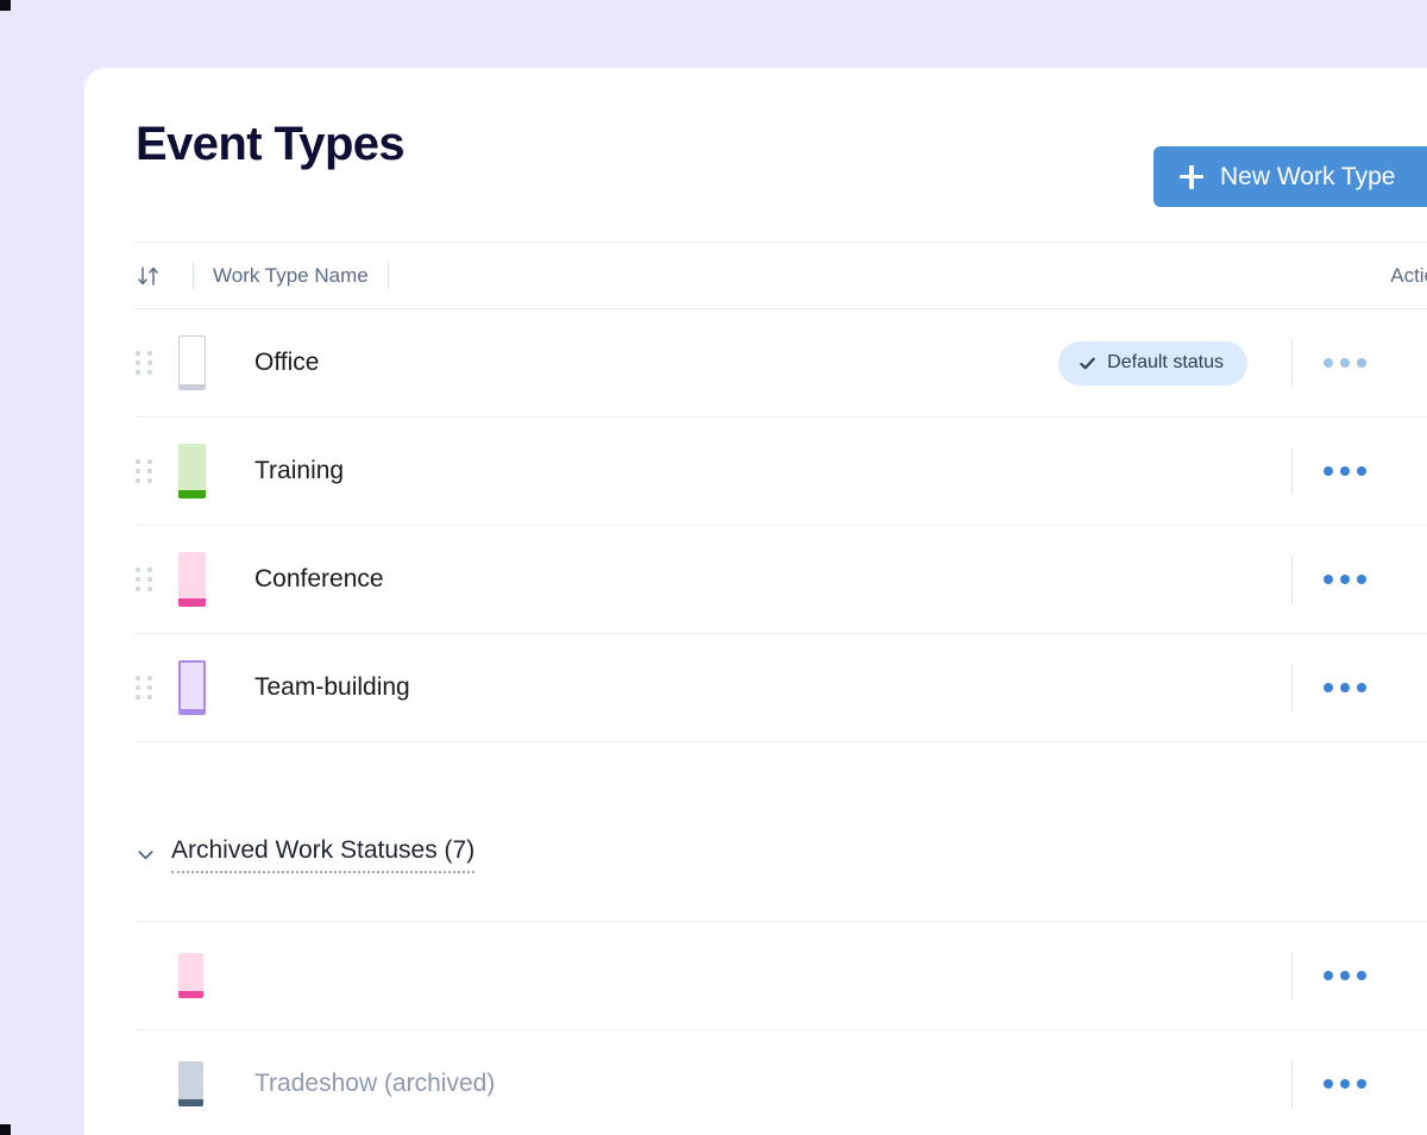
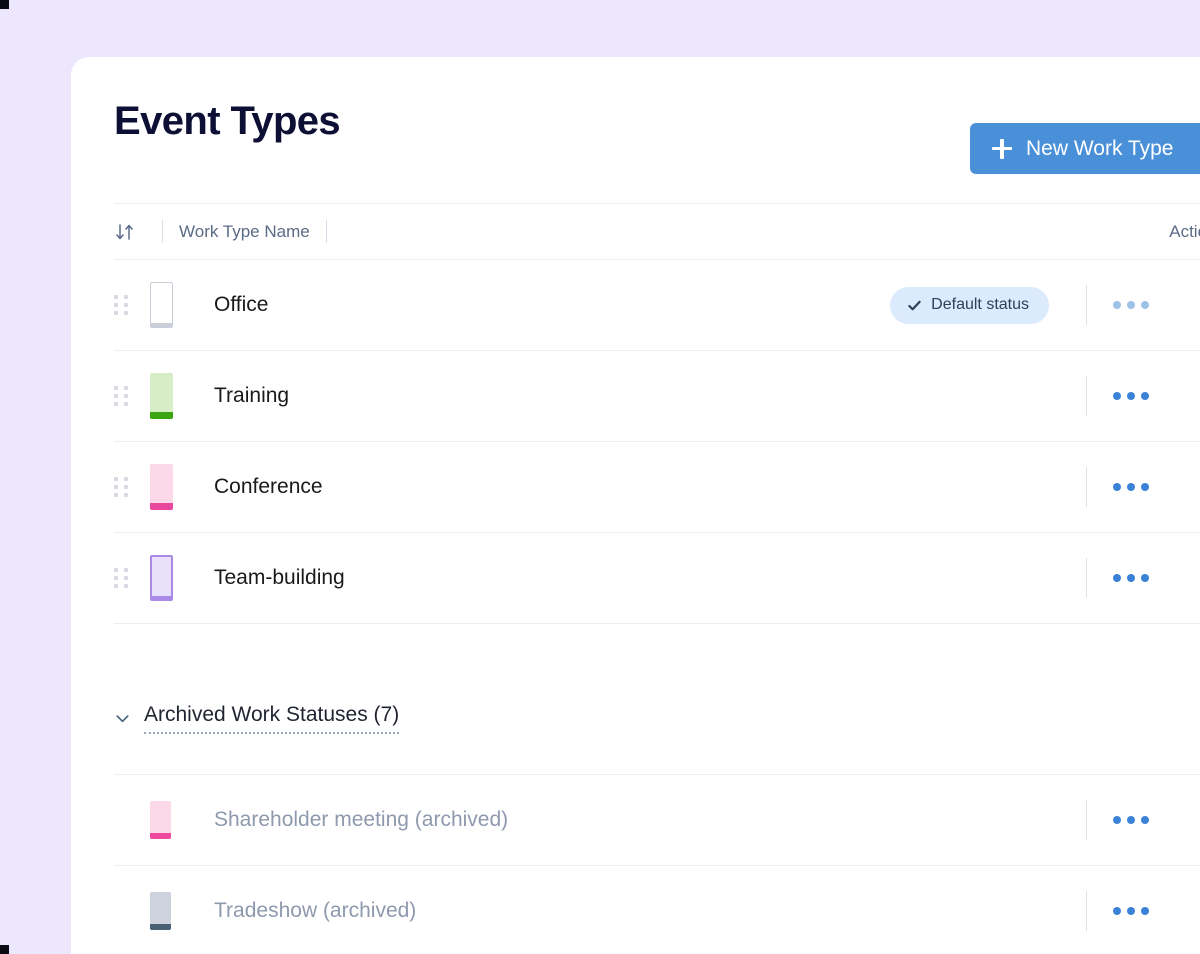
  Event Types
  New Work Type
  Work Type Name
  Office
  Default status
  Training
  Conference
  Team-building
  Archived Work Statuses (7)
+ Shareholder meeting (archived)
  Tradeshow (archived)
